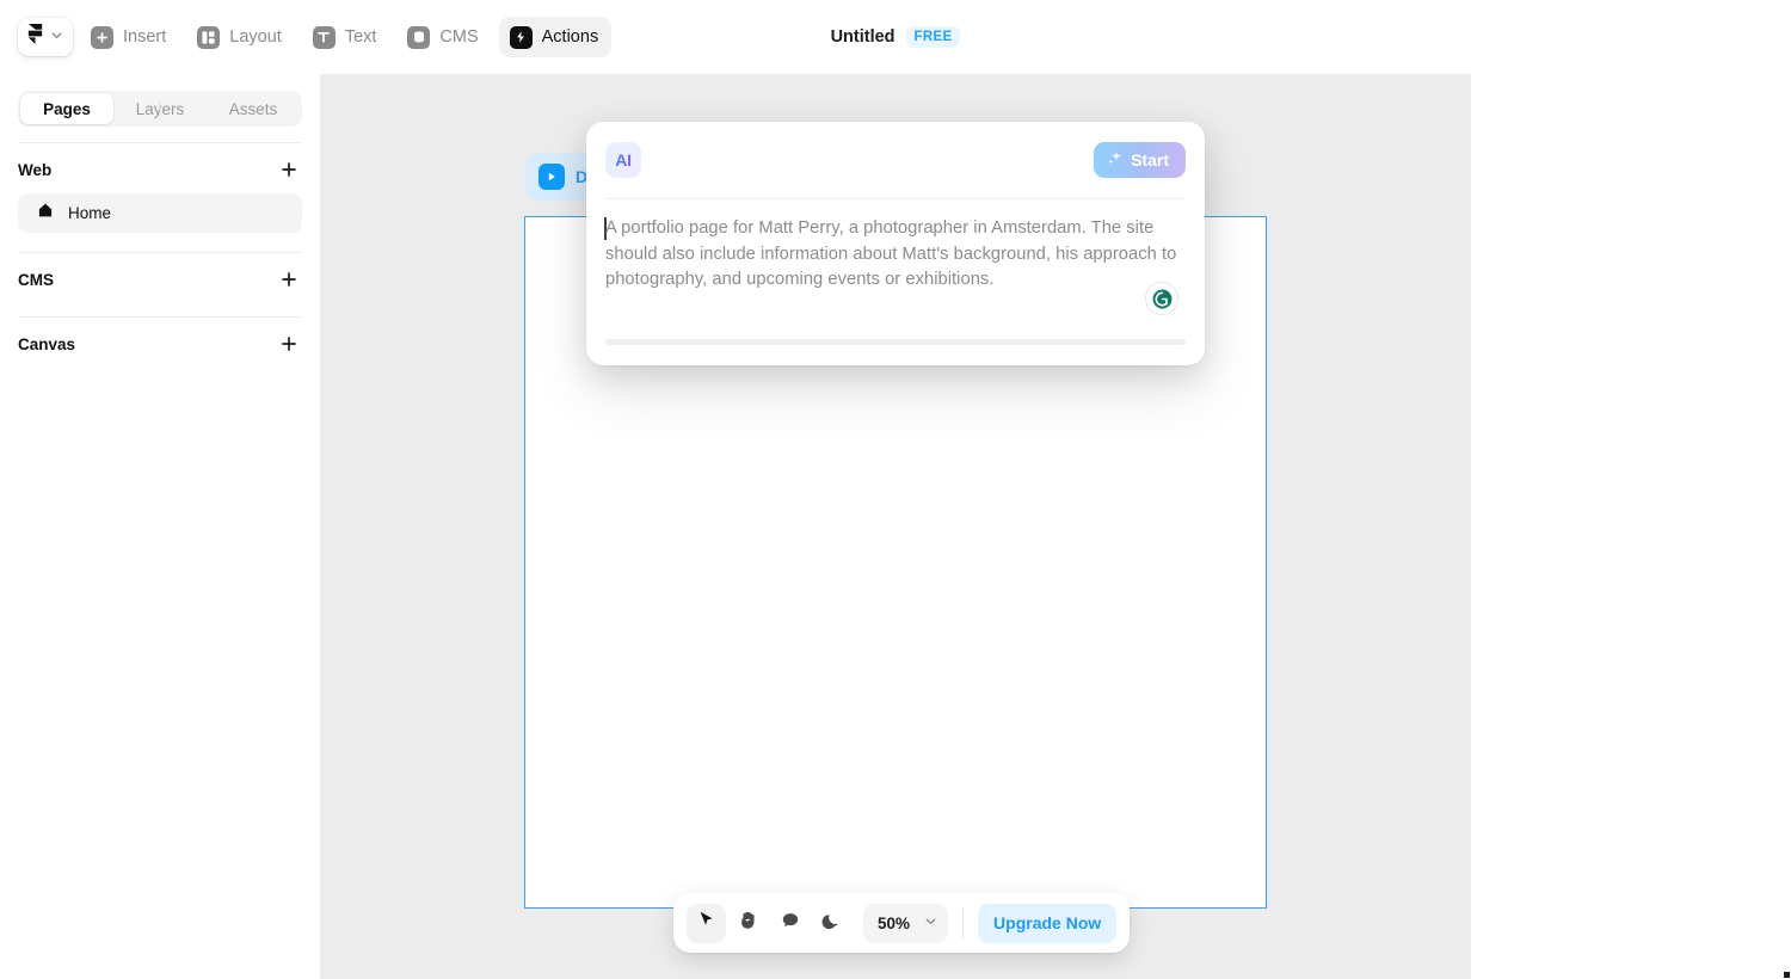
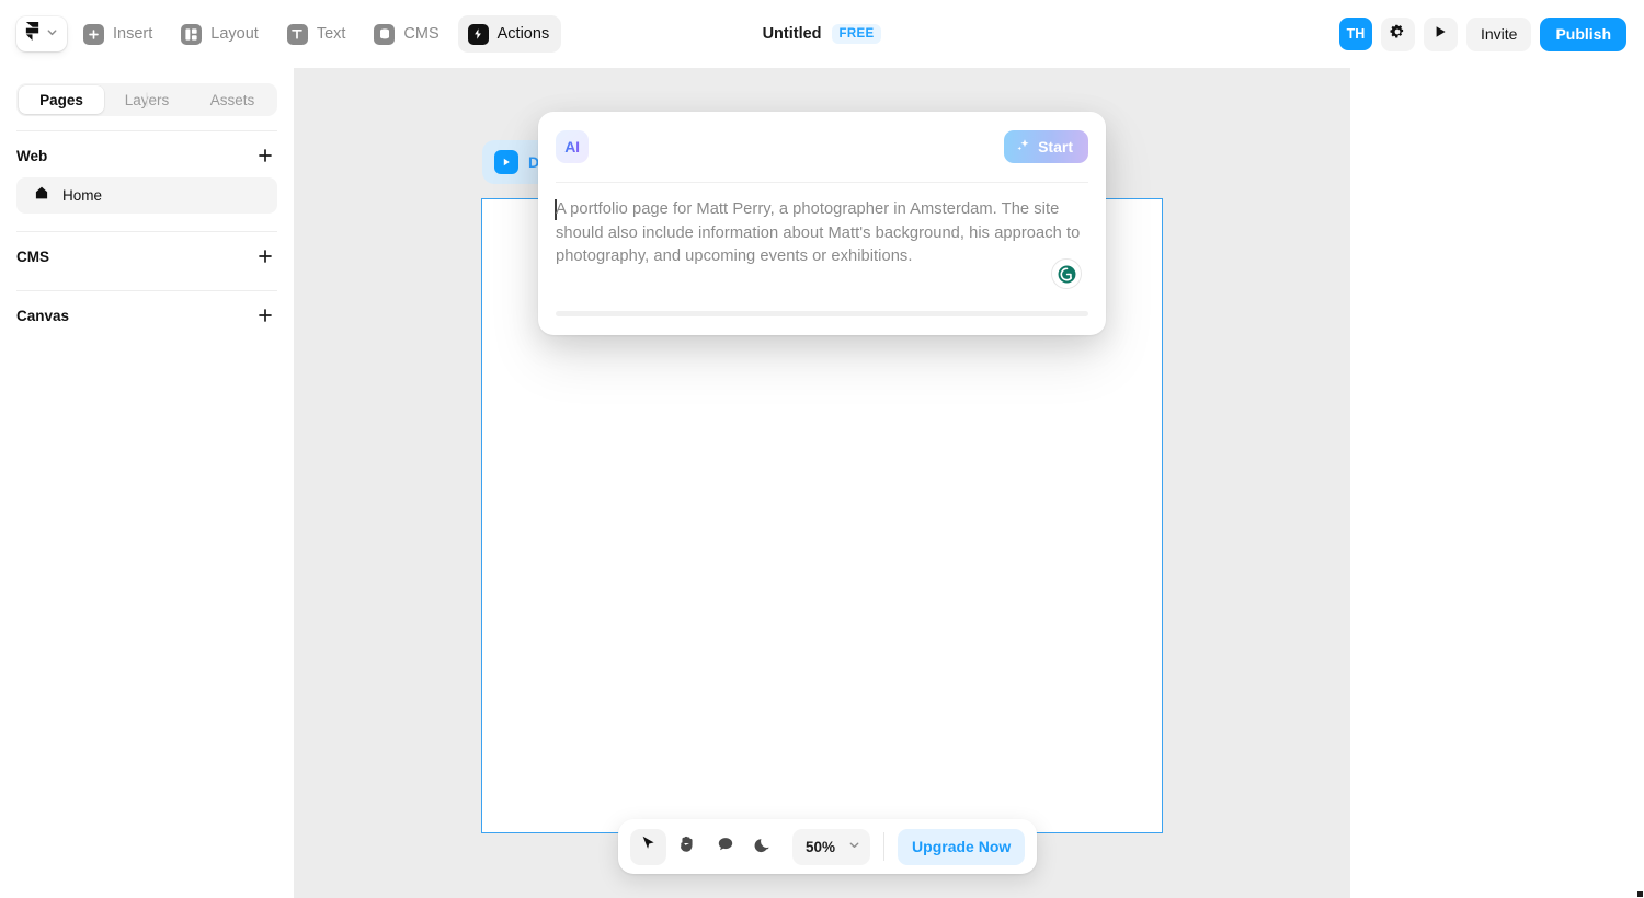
  Insert
  Layout
  Text
  CMS
  Actions
  Untitled
  FREE
+ TH
+ Invite
+ Publish
  Pages
  Layers
  Assets
  Web
  Home
  CMS
  Canvas
  AI
  Start
  A portfolio page for Matt Perry, a photographer in Amsterdam. The site should also include information about Matt's background, his approach to photography, and upcoming events or exhibitions.
  50%
  Upgrade Now
